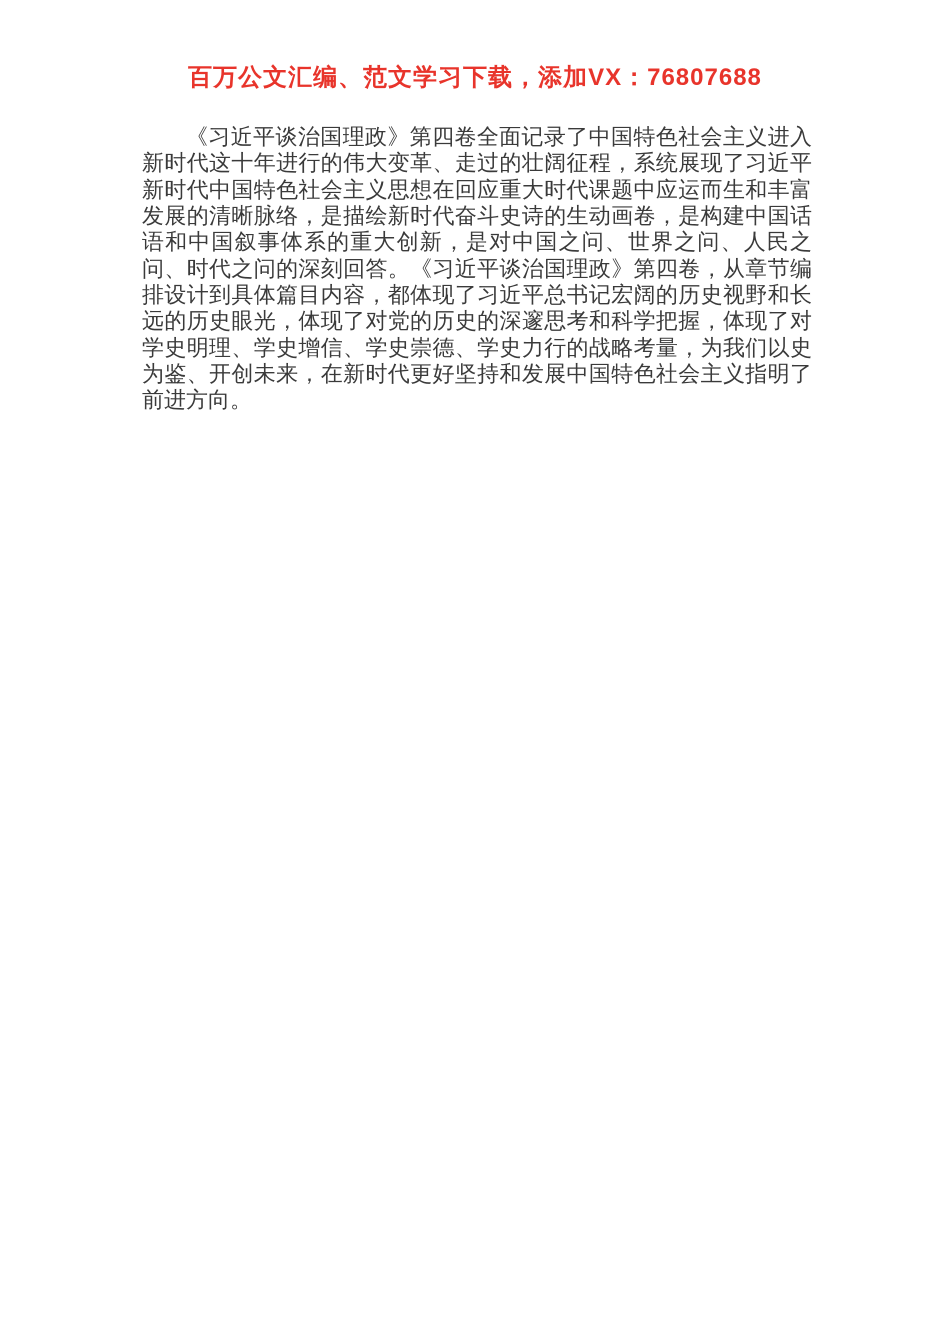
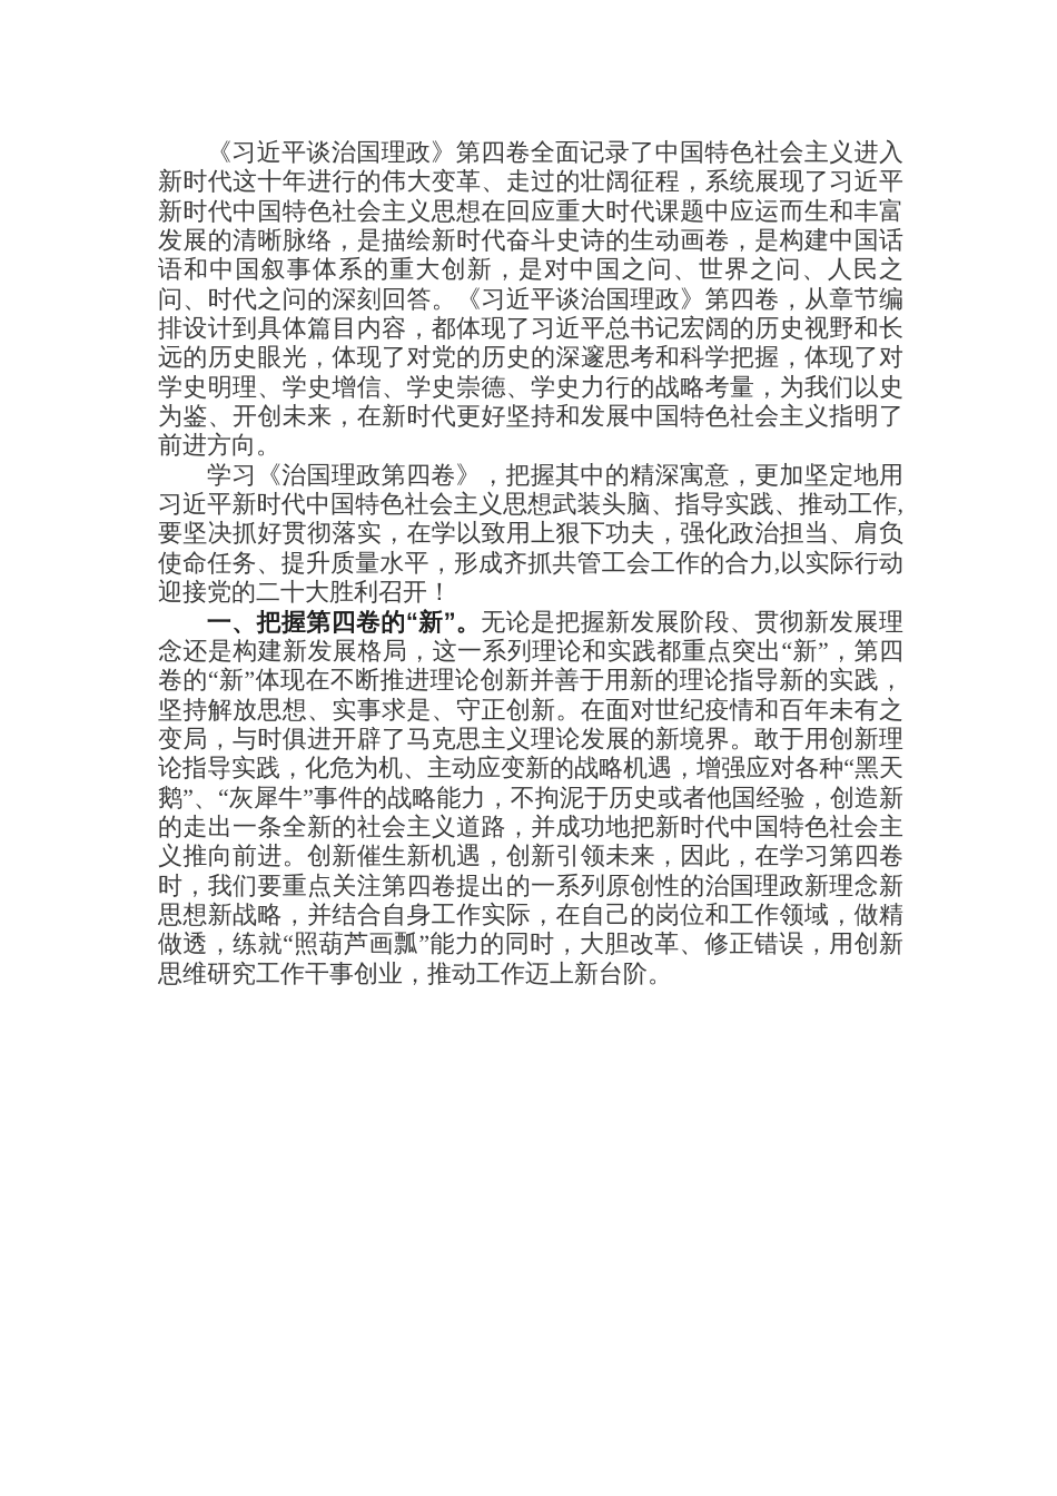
- 百万公文汇编、范文学习下载，添加VX：76807688
  《习近平谈治国理政》第四卷全面记录了中国特色社会主义进入新时代这十年进行的伟大变革、走过的壮阔征程，系统展现了习近平新时代中国特色社会主义思想在回应重大时代课题中应运而生和丰富发展的清晰脉络，是描绘新时代奋斗史诗的生动画卷，是构建中国话语和中国叙事体系的重大创新，是对中国之问、世界之问、人民之问、时代之问的深刻回答。《习近平谈治国理政》第四卷，从章节编排设计到具体篇目内容，都体现了习近平总书记宏阔的历史视野和长远的历史眼光，体现了对党的历史的深邃思考和科学把握，体现了对学史明理、学史增信、学史崇德、学史力行的战略考量，为我们以史为鉴、开创未来，在新时代更好坚持和发展中国特色社会主义指明了前进方向。
+ 学习《治国理政第四卷》，把握其中的精深寓意，更加坚定地用习近平新时代中国特色社会主义思想武装头脑、指导实践、推动工作,要坚决抓好贯彻落实，在学以致用上狠下功夫，强化政治担当、肩负使命任务、提升质量水平，形成齐抓共管工会工作的合力,以实际行动迎接党的二十大胜利召开！
+ 一、把握第四卷的“新”。无论是把握新发展阶段、贯彻新发展理念还是构建新发展格局，这一系列理论和实践都重点突出“新”，第四卷的“新”体现在不断推进理论创新并善于用新的理论指导新的实践，坚持解放思想、实事求是、守正创新。在面对世纪疫情和百年未有之变局，与时俱进开辟了马克思主义理论发展的新境界。敢于用创新理论指导实践，化危为机、主动应变新的战略机遇，增强应对各种“黑天鹅”、“灰犀牛”事件的战略能力，不拘泥于历史或者他国经验，创造新的走出一条全新的社会主义道路，并成功地把新时代中国特色社会主义推向前进。创新催生新机遇，创新引领未来，因此，在学习第四卷时，我们要重点关注第四卷提出的一系列原创性的治国理政新理念新思想新战略，并结合自身工作实际，在自己的岗位和工作领域，做精做透，练就“照葫芦画瓢”能力的同时，大胆改革、修正错误，用创新思维研究工作干事创业，推动工作迈上新台阶。
